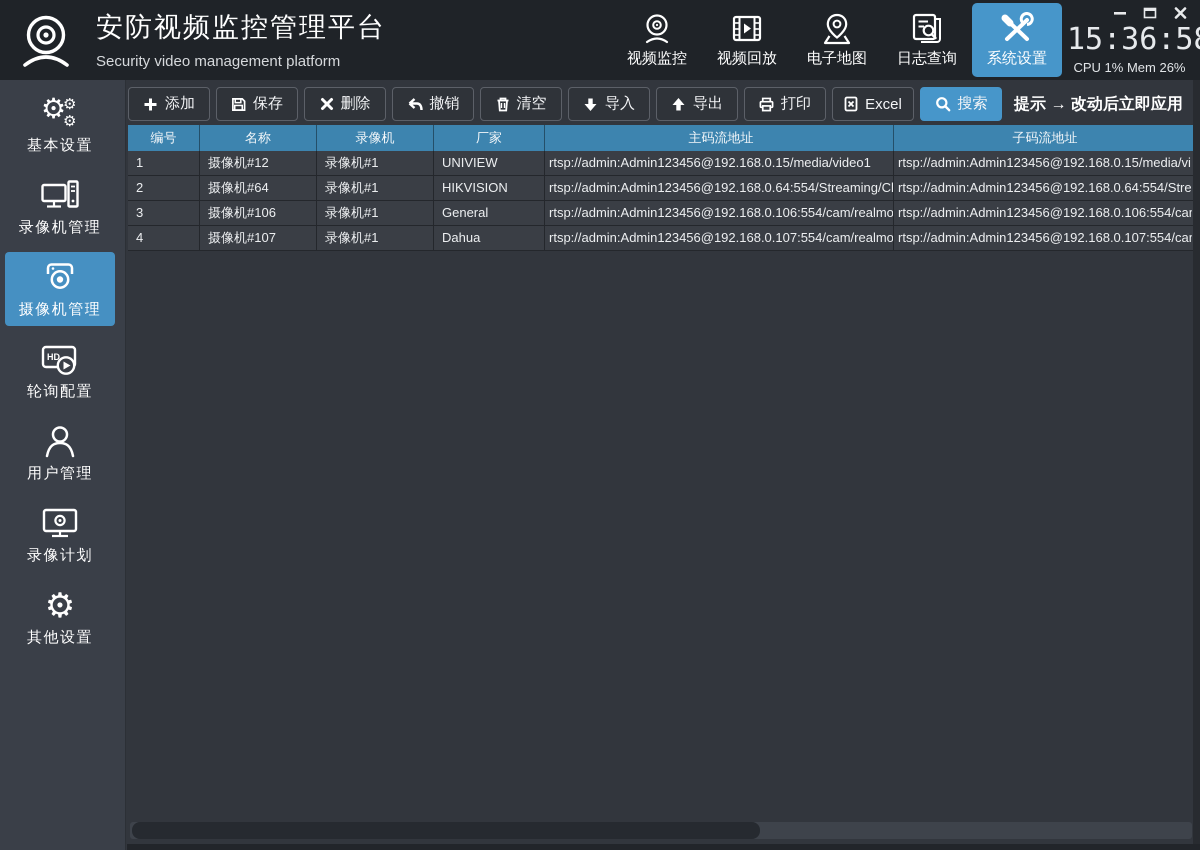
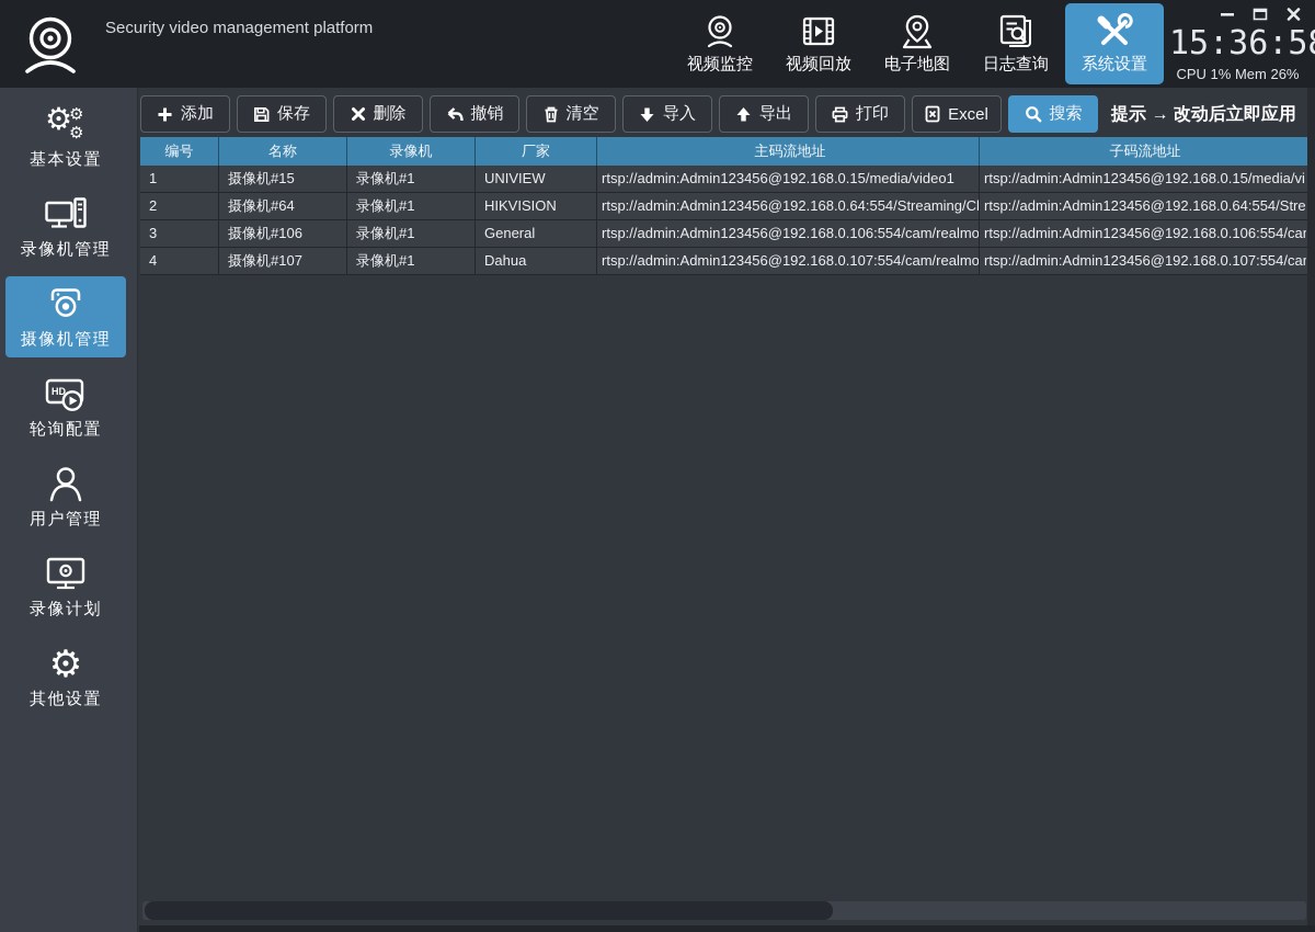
- 安防视频监控管理平台
  Security video management platform
  视频监控
  视频回放
  电子地图
  日志查询
  系统设置
  15:36:5
  CPU 1% Mem 26%
  ⚙
  ⚙
  ⚙
  基本设置
  录像机管理
  摄像机管理
  HD
  轮询配置
  用户管理
  录像计划
  ⚙
  其他设置
  添加
  保存
  删除
  撤销
  清空
  导入
  导出
  打印
  Excel
  搜索
  提示 → 改动后立即应用
  编号
  名称
  录像机
  厂家
  主码流地址
  子码流地址
  1
- 摄像机#12
+ 摄像机#15
  录像机#1
  UNIVIEW
  rtsp://admin:Admin123456@192.168.0.15/media/video1
  rtsp://admin:Admin123456@192.168.0.15/media/vi
  2
  摄像机#64
  录像机#1
  HIKVISION
  rtsp://admin:Admin123456@192.168.0.64:554/Streaming/C
  rtsp://admin:Admin123456@192.168.0.64:554/Stre
  3
  摄像机#106
  录像机#1
  General
  rtsp://admin:Admin123456@192.168.0.106:554/cam/realmo
  rtsp://admin:Admin123456@192.168.0.106:554/ca
  4
  摄像机#107
  录像机#1
  Dahua
  rtsp://admin:Admin123456@192.168.0.107:554/cam/realmo
  rtsp://admin:Admin123456@192.168.0.107:554/ca
